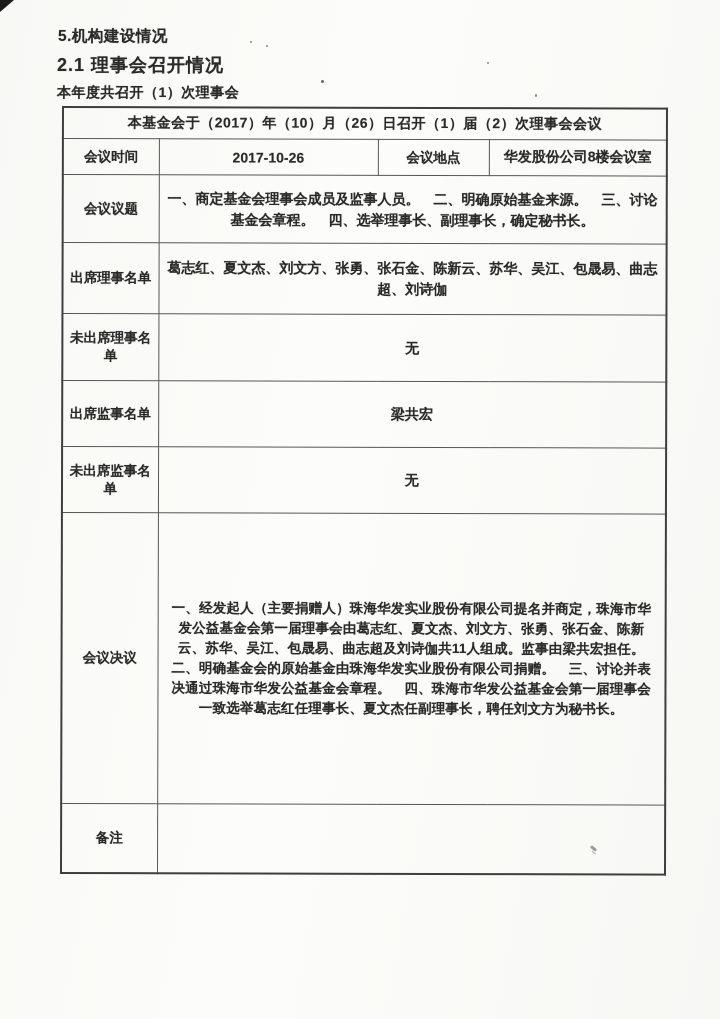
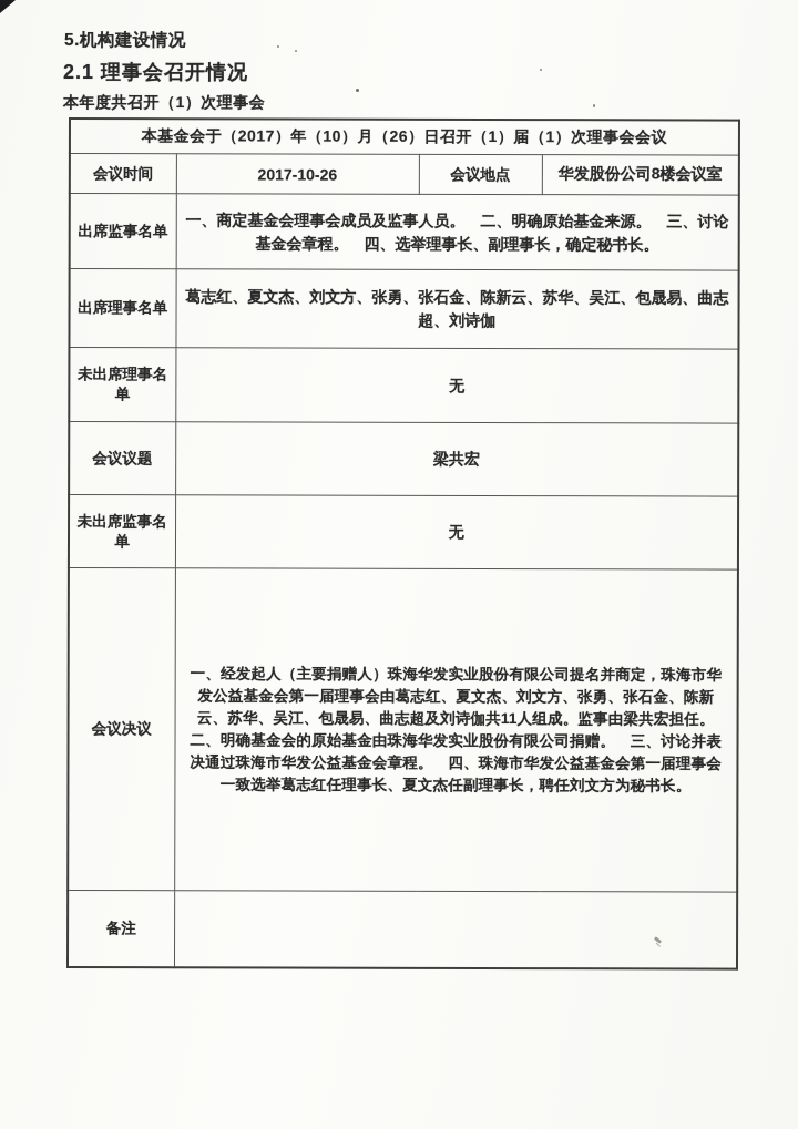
  5.机构建设情况
  2.1 理事会召开情况
  本年度共召开（1）次理事会
- 本基金会于（2017）年（10）月（26）日召开（1）届（2）次理事会会议
+ 本基金会于（2017）年（10）月（26）日召开（1）届（1）次理事会会议
  会议时间	2017-10-26	会议地点	华发股份公司8楼会议室
- 会议议题	一、商定基金会理事会成员及监事人员。 二、明确原始基金来源。 三、讨论基金会章程。 四、选举理事长、副理事长，确定秘书长。
+ 出席监事名单	一、商定基金会理事会成员及监事人员。 二、明确原始基金来源。 三、讨论基金会章程。 四、选举理事长、副理事长，确定秘书长。
  出席理事名单	葛志红、夏文杰、刘文方、张勇、张石金、陈新云、苏华、吴江、包晟易、曲志超、刘诗伽
  未出席理事名单	无
- 出席监事名单	梁共宏
+ 会议议题	梁共宏
  未出席监事名单	无
  会议决议	一、经发起人（主要捐赠人）珠海华发实业股份有限公司提名并商定，珠海市华发公益基金会第一届理事会由葛志红、夏文杰、刘文方、张勇、张石金、陈新云、苏华、吴江、包晟易、曲志超及刘诗伽共11人组成。监事由梁共宏担任。 二、明确基金会的原始基金由珠海华发实业股份有限公司捐赠。 三、讨论并表决通过珠海市华发公益基金会章程。 四、珠海市华发公益基金会第一届理事会一致选举葛志红任理事长、夏文杰任副理事长，聘任刘文方为秘书长。
  备注
